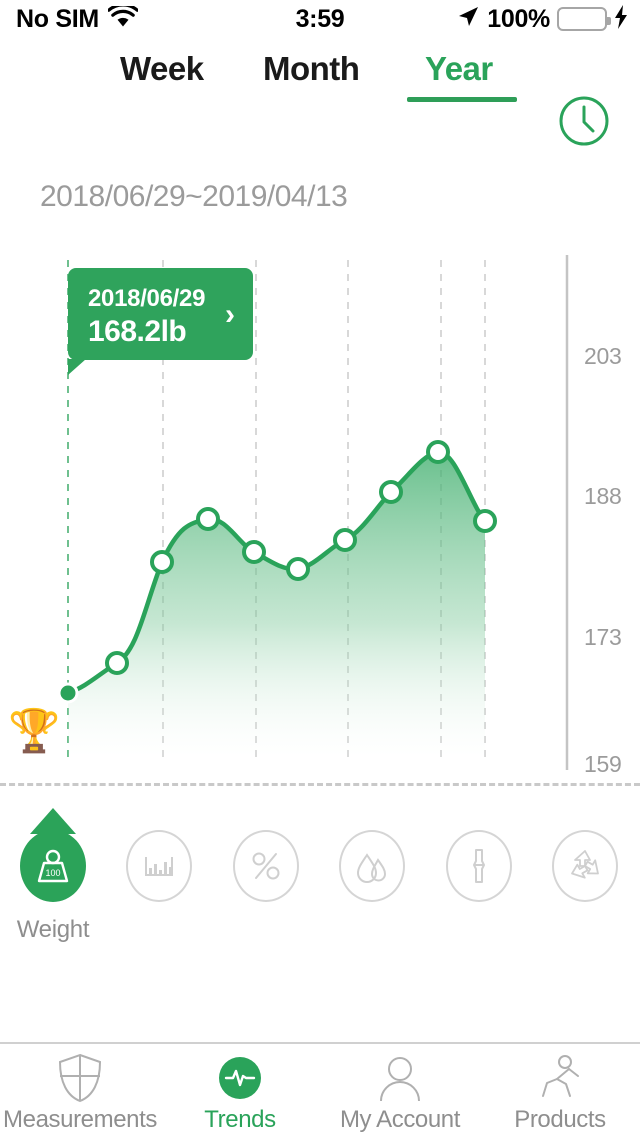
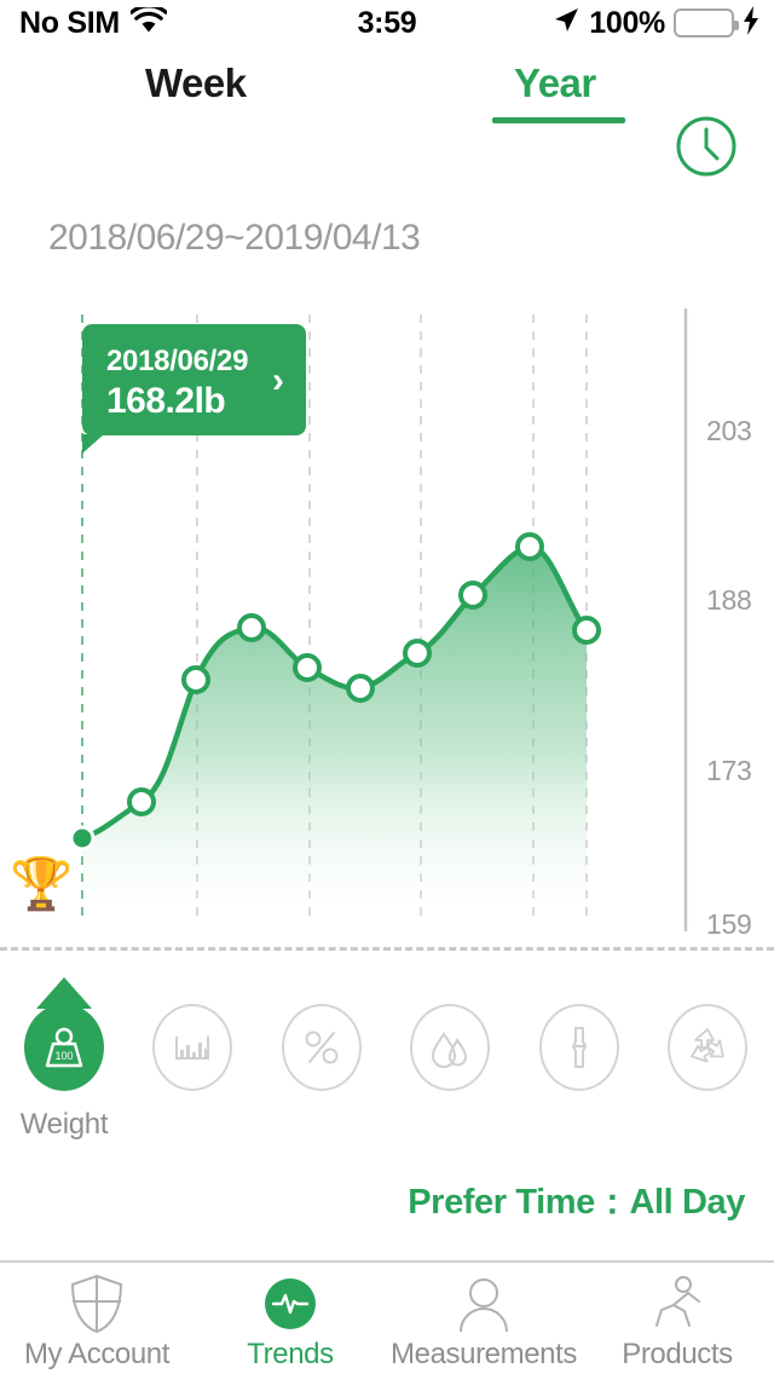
  No SIM
  3:59
  100%
  Week
- Month
  Year
  2018/06/29~2019/04/13
  203
  188
  173
  159
  2018/06/29
  168.2lb
  ›
  🏆
  100
  Weight
+ Prefer Time：All Day
- Measurements
+ My Account
  Trends
- My Account
+ Measurements
  Products
